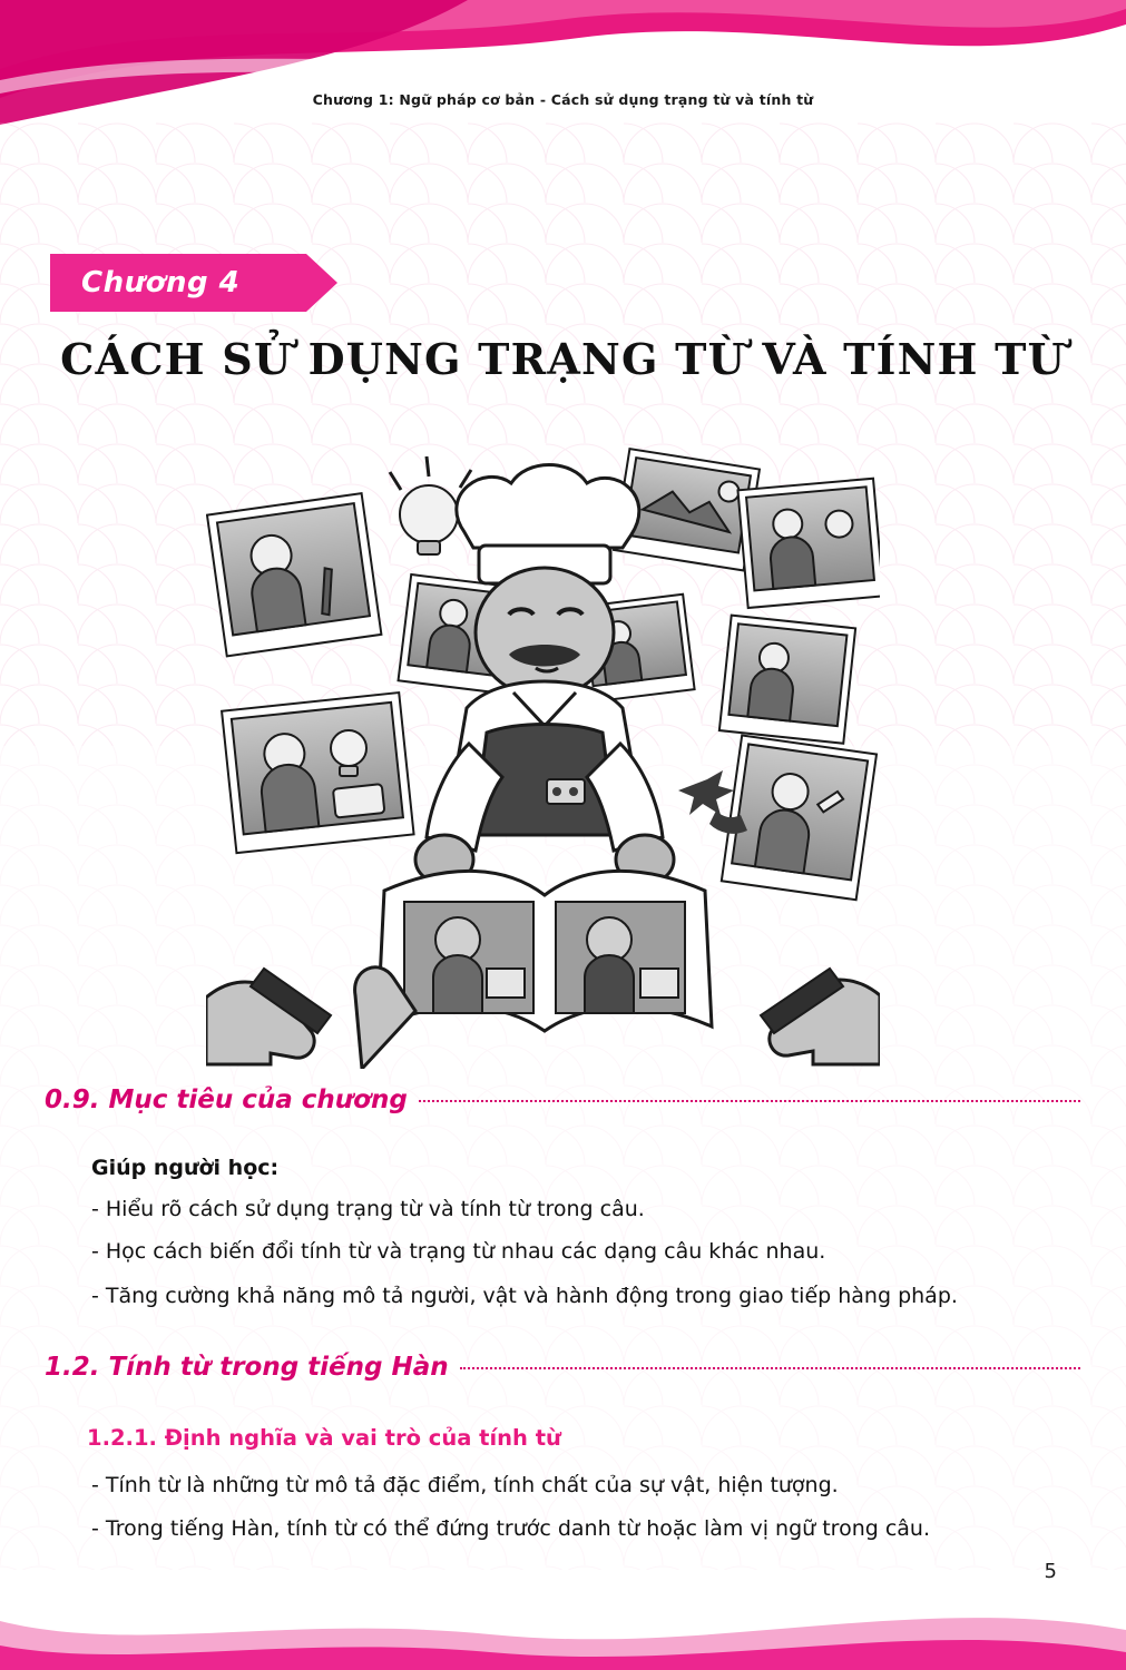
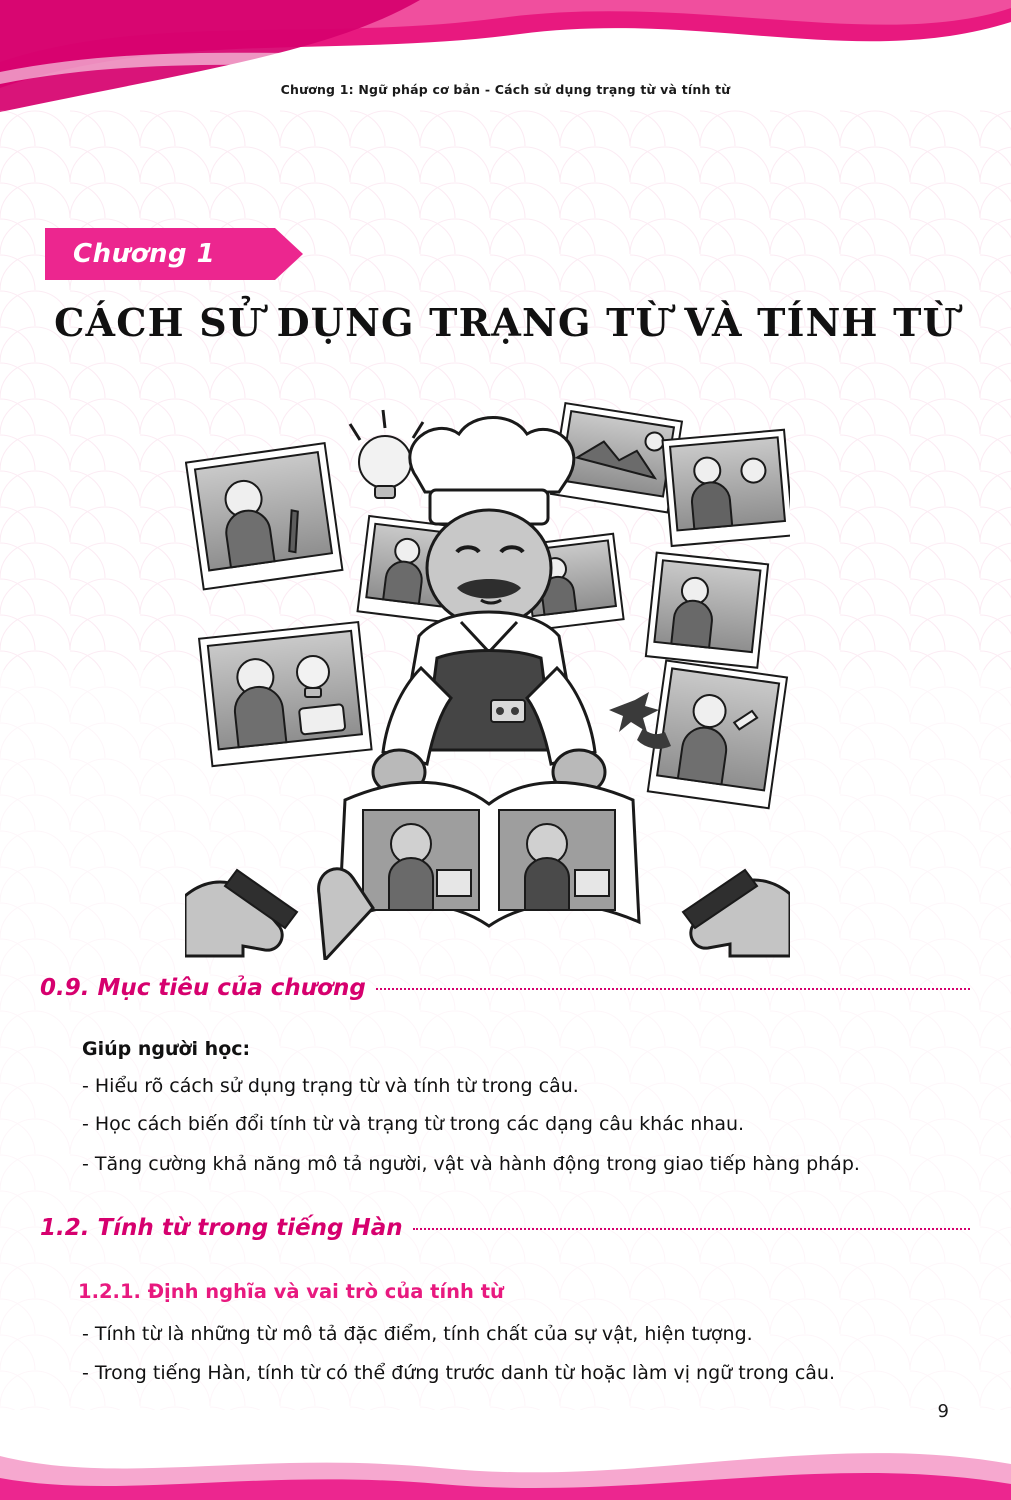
  Chương 1: Ngữ pháp cơ bản - Cách sử dụng trạng từ và tính từ
- Chương 4
+ Chương 1
  CÁCH SỬ DỤNG TRẠNG TỪ VÀ TÍNH TỪ
  0.9. Mục tiêu của chương
  Giúp người học:
  - Hiểu rõ cách sử dụng trạng từ và tính từ trong câu.
- - Học cách biến đổi tính từ và trạng từ nhau các dạng câu khác nhau.
+ - Học cách biến đổi tính từ và trạng từ trong các dạng câu khác nhau.
  - Tăng cường khả năng mô tả người, vật và hành động trong giao tiếp hàng pháp.
  1.2. Tính từ trong tiếng Hàn
  1.2.1. Định nghĩa và vai trò của tính từ
  - Tính từ là những từ mô tả đặc điểm, tính chất của sự vật, hiện tượng.
  - Trong tiếng Hàn, tính từ có thể đứng trước danh từ hoặc làm vị ngữ trong câu.
- 5
+ 9
